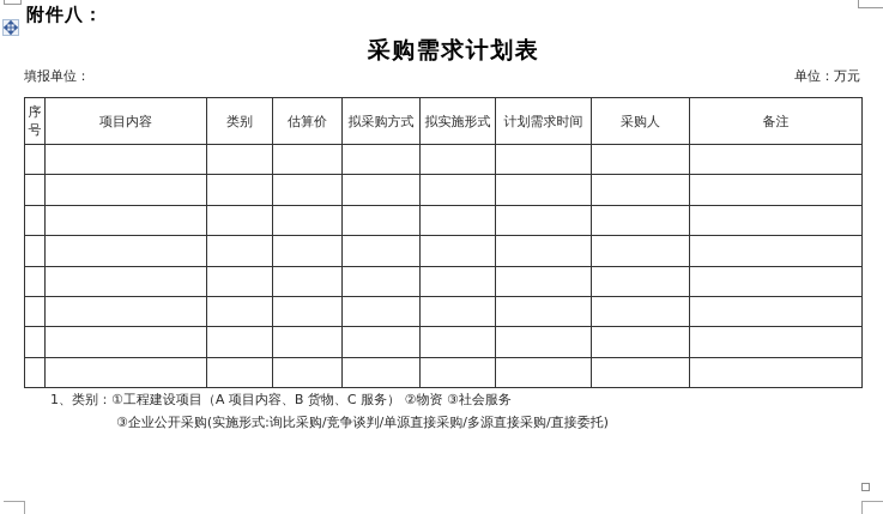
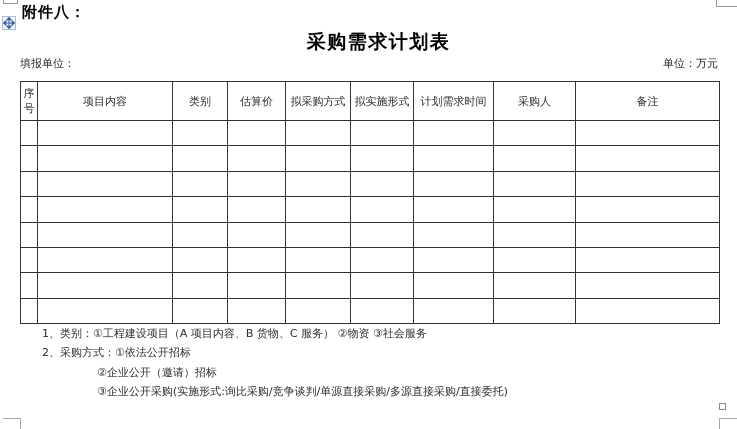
  附件八：
  采购需求计划表
  填报单位：
  单位：万元
  序号	项目内容	类别	估算价	拟采购方式	拟实施形式	计划需求时间	采购人	备注
  1、类别：①工程建设项目（A 项目内容、B 货物、C 服务） ②物资 ③社会服务
+ 2、采购方式：①依法公开招标
+ ②企业公开（邀请）招标
  ③企业公开采购(实施形式:询比采购/竞争谈判/单源直接采购/多源直接采购/直接委托)
